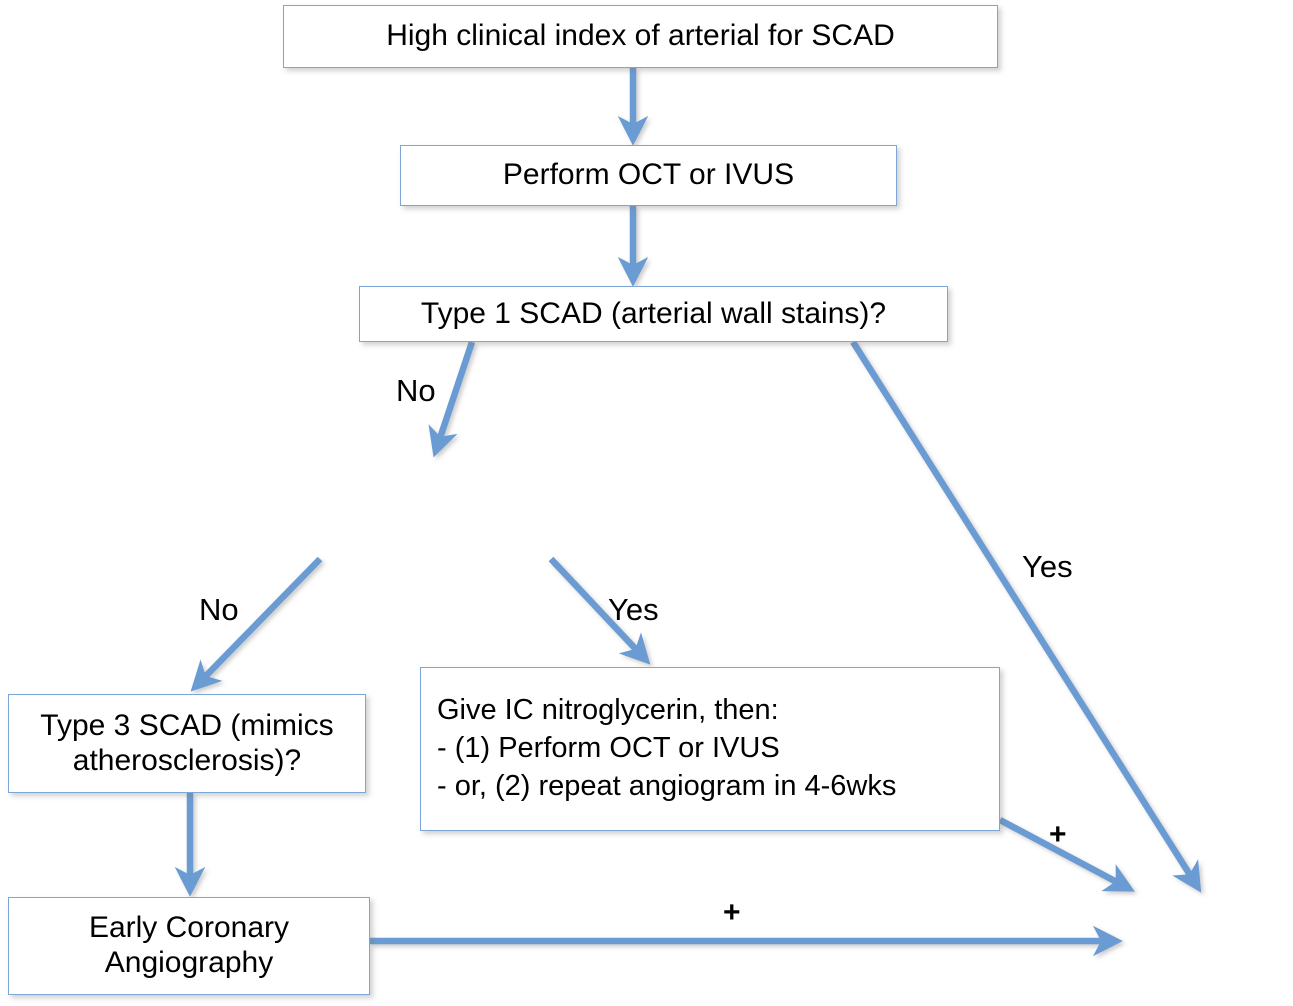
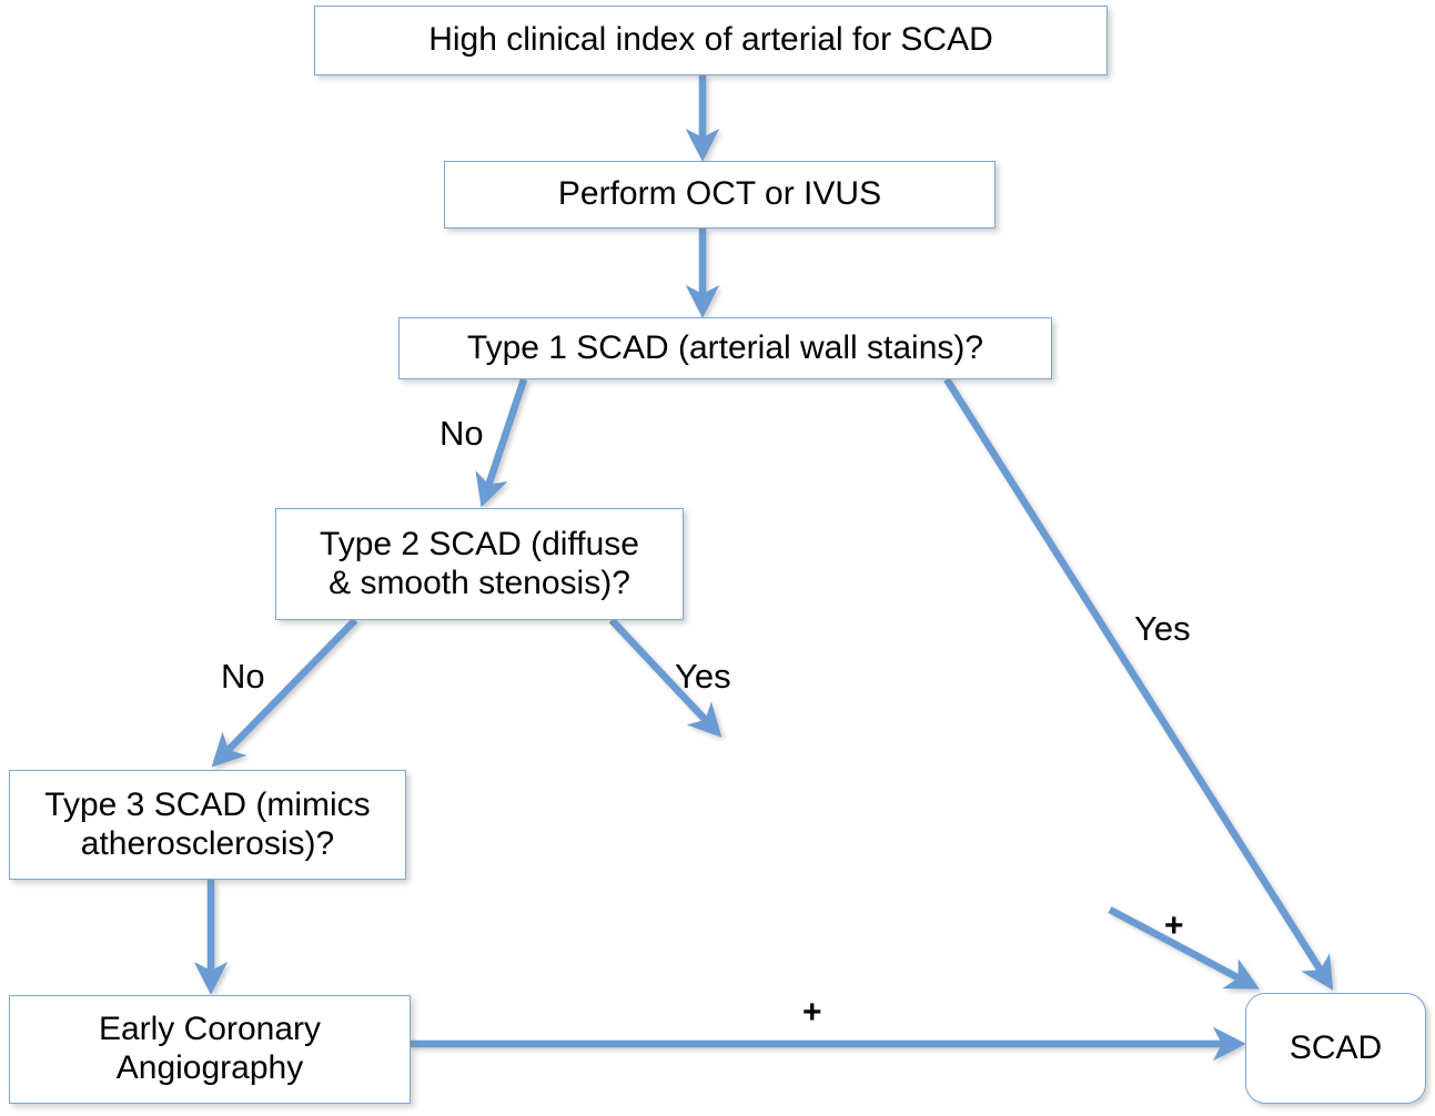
  High clinical index of arterial for SCAD
  Perform OCT or IVUS
  Type 1 SCAD (arterial wall stains)?
+ Type 2 SCAD (diffuse
+ & smooth stenosis)?
  Type 3 SCAD (mimics
  atherosclerosis)?
- Give IC nitroglycerin, then:
- - (1) Perform OCT or IVUS
- - or, (2) repeat angiogram in 4-6wks
  Early Coronary Angiography
+ SCAD
  No
  Yes
  No
  Yes
  +
  +
